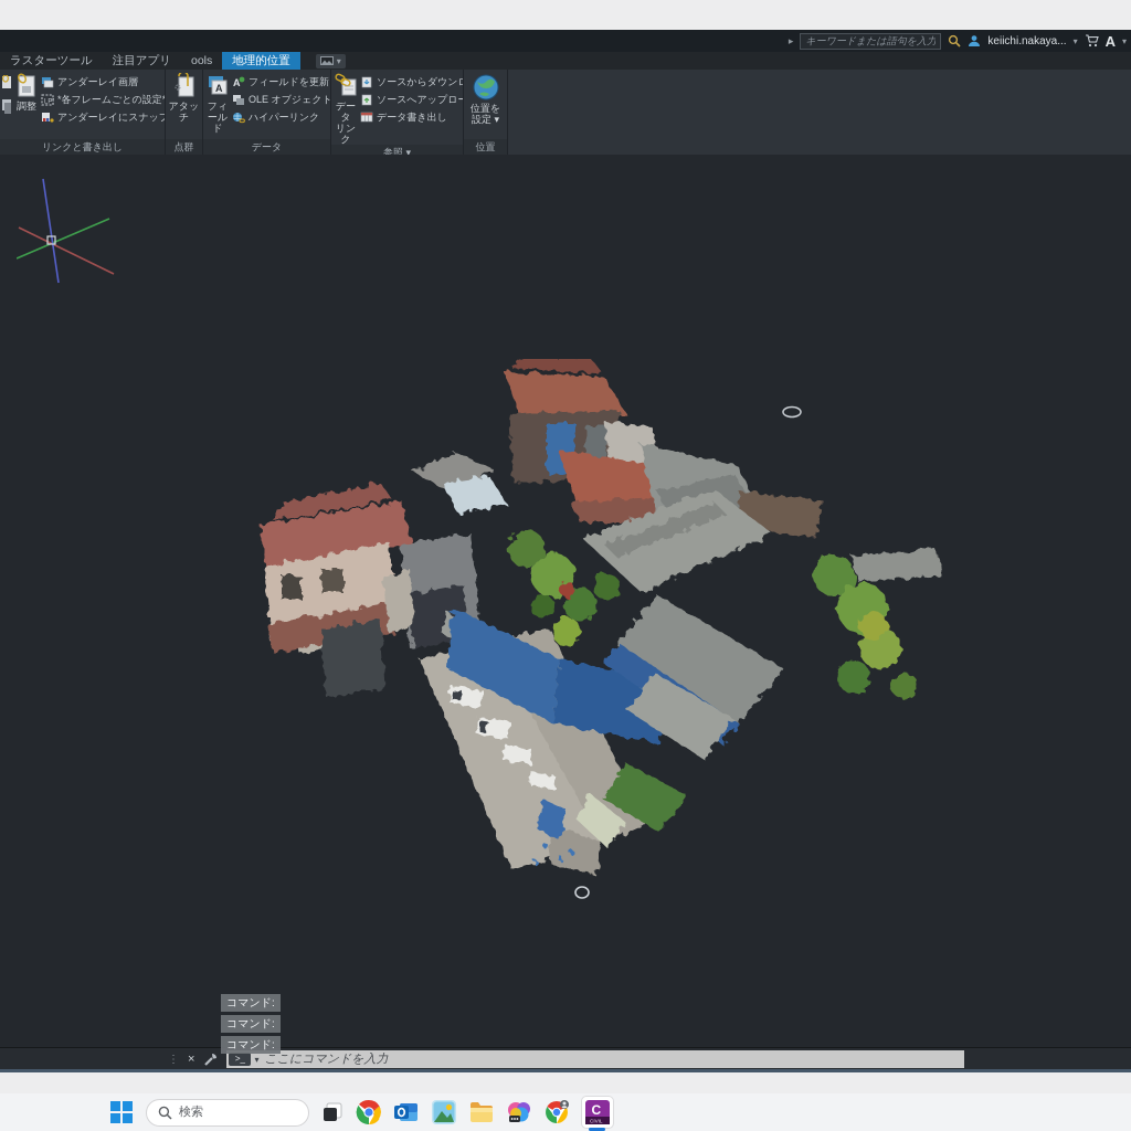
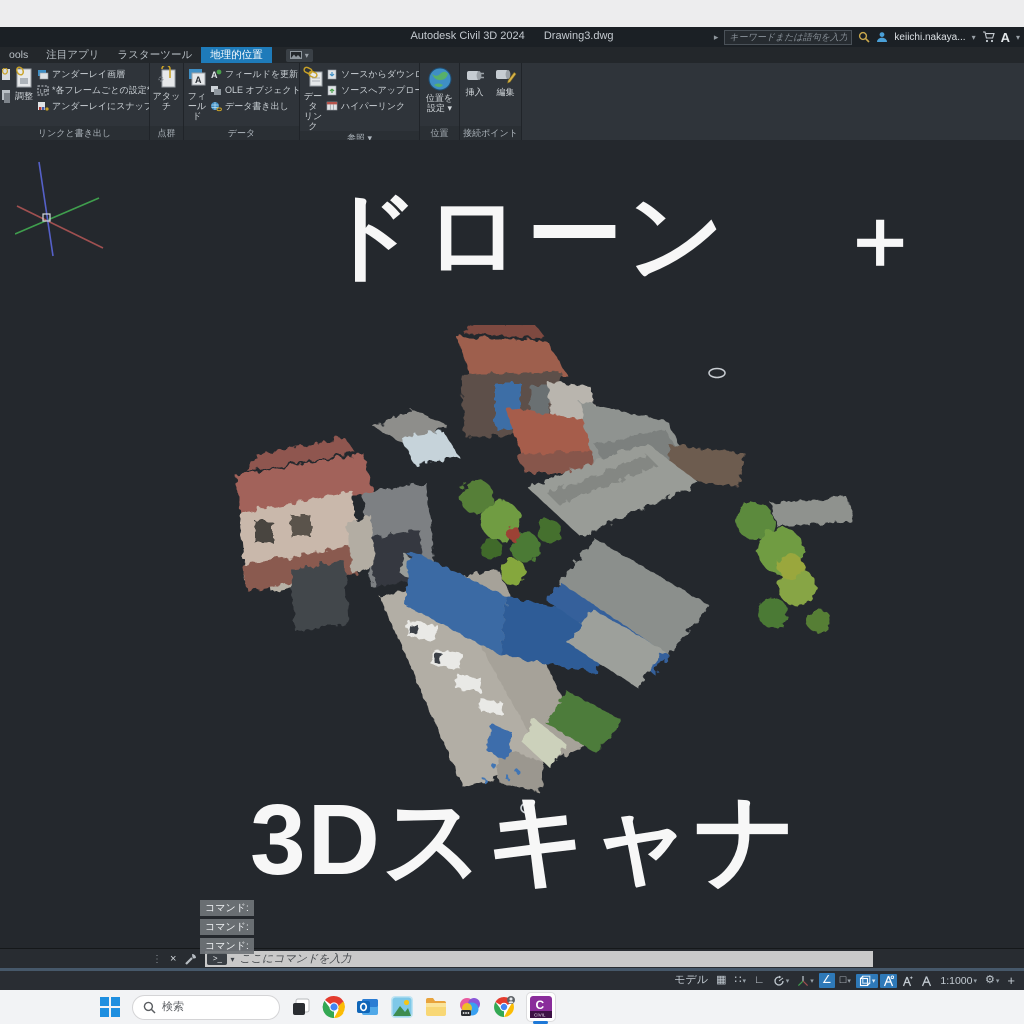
+ Autodesk Civil 3D 2024 Drawing3.dwg
  ▸
  キーワードまたは語句を入力
  keiichi.nakaya...
  ▾
  A
  ▾
- ラスターツール
+ ools
  注目アプリ
- ools
+ ラスターツール
  地理的位置
  ▾
  調整
  アンダーレイ画層
  *各フレームごとの設定*
  アンダーレイにスナップ
  リンクと書き出し
  アタッチ
  点群
  A
  フィールド
  A
  フィールドを更新
  OLE オブジェクト
- ハイパーリンク
+ データ書き出し
  データ
  データ
  リンク
  ソースからダウン
  ソースへアップロー
- データ書き出し
+ ハイパーリンク
  参照 ▾
  位置を
  設定 ▾
  位置
+ 挿入
+ 編集
+ 接続ポイント
+ ドローン
+ ＋
+ 3Dスキャナ
  コマンド:
  コマンド:
  コマンド:
  ⋮
  ×
  >_
  ▾
  ここにコマンドを入力
+ モデル
+ ▦
+ ∷
+ ∟
+ ∠
+ □
+ 1:1000
+ ⚙
+ +
  検索
  C
